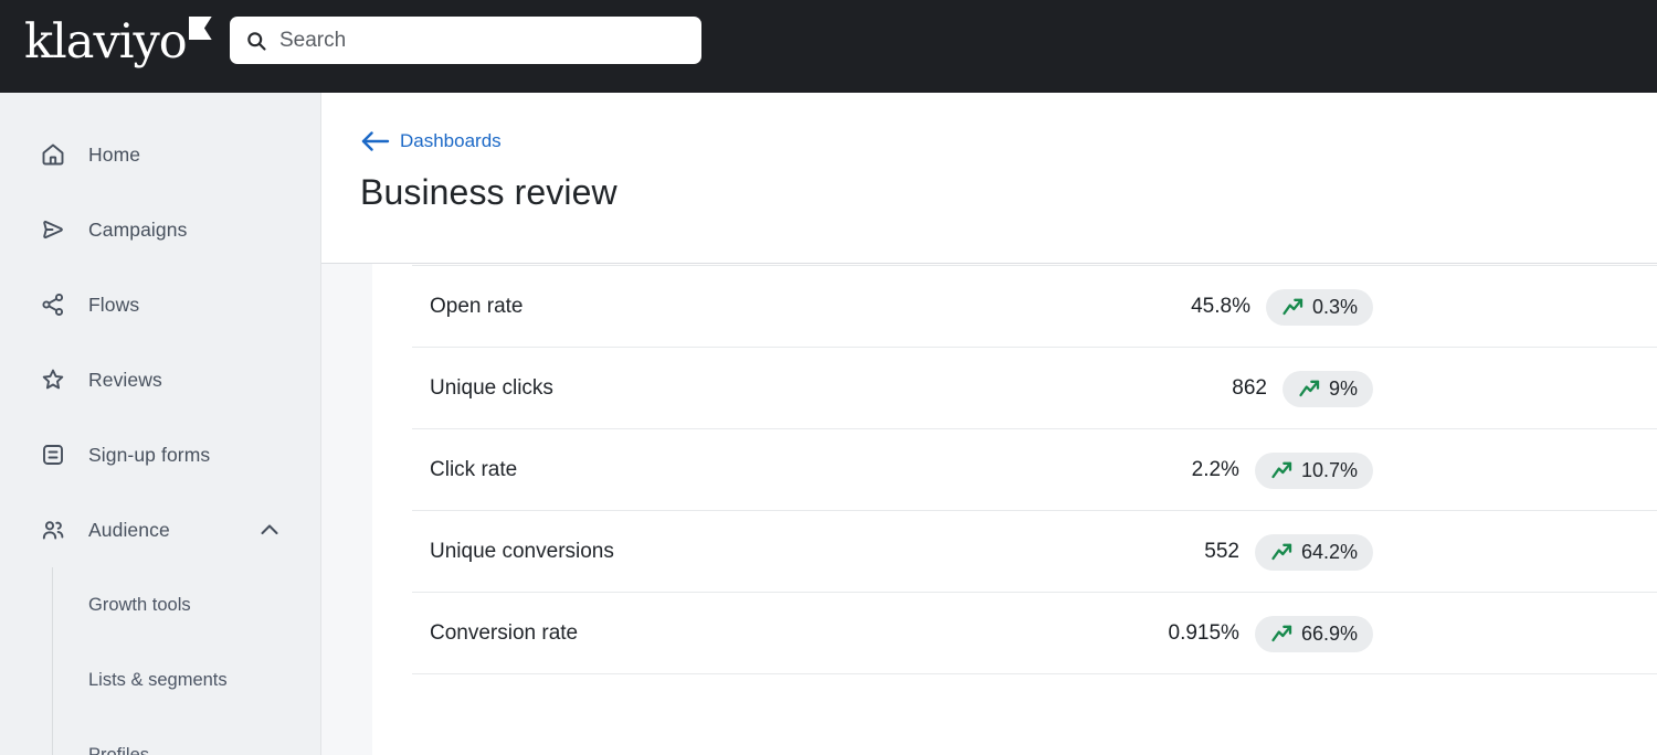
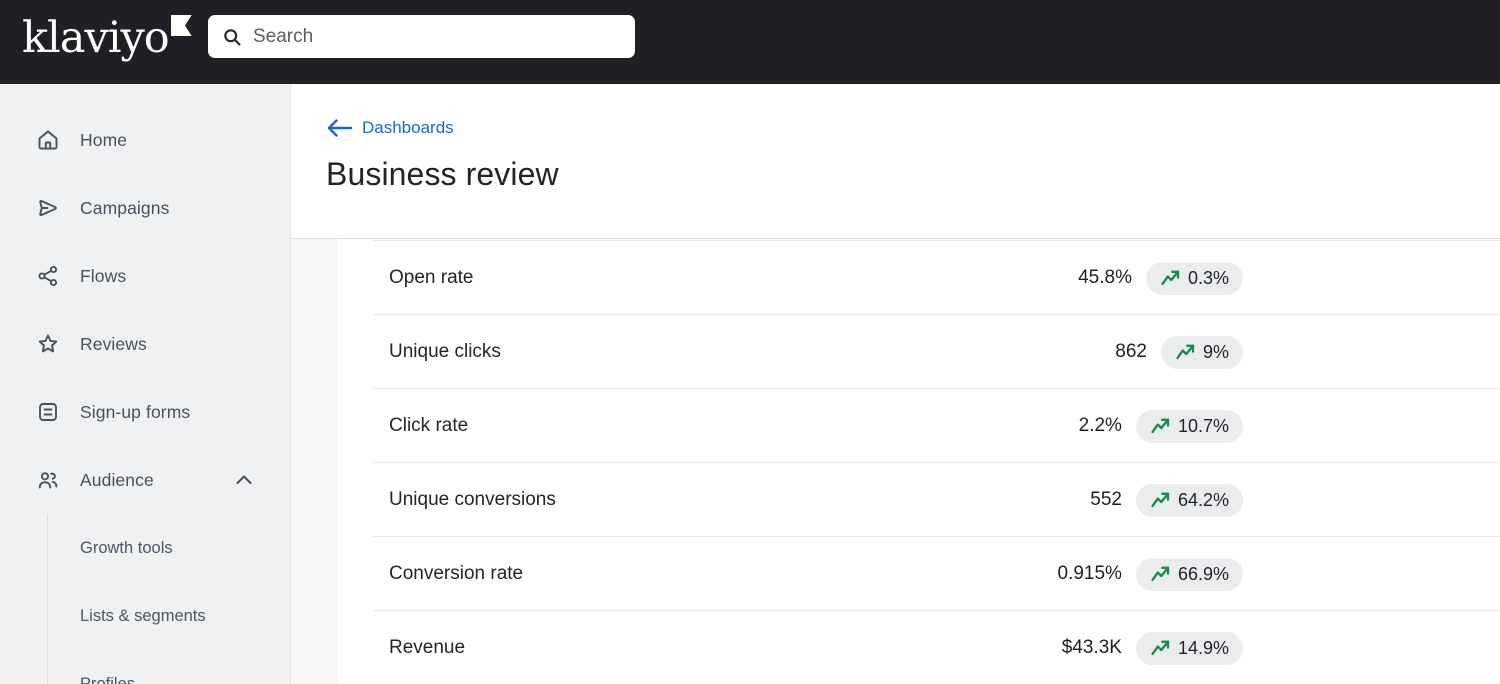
  klaviyo
  Search
  Home
  Campaigns
  Flows
  Reviews
  Sign-up forms
  Audience
  Growth tools
  Lists & segments
  Dashboards
  Business review
  Open rate
  45.8%
  0.3%
  Unique clicks
  862
  9%
  Click rate
  2.2%
  10.7%
  Unique conversions
  552
  64.2%
  Conversion rate
  0.915%
  66.9%
+ Revenue
+ $43.3K
+ 14.9%
